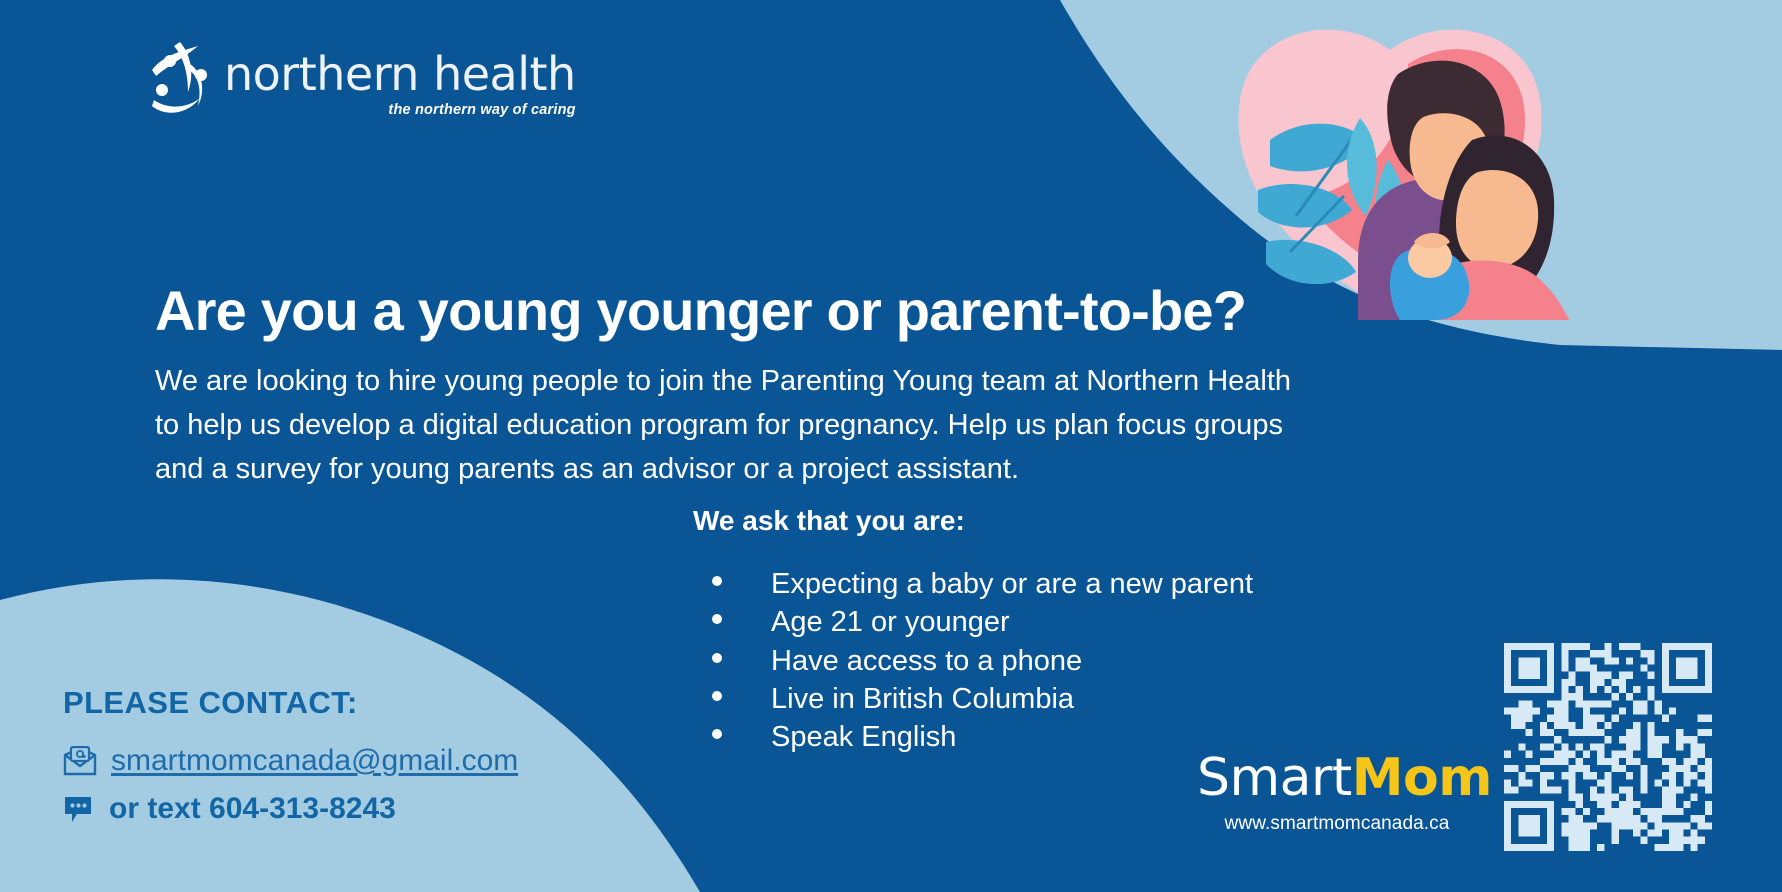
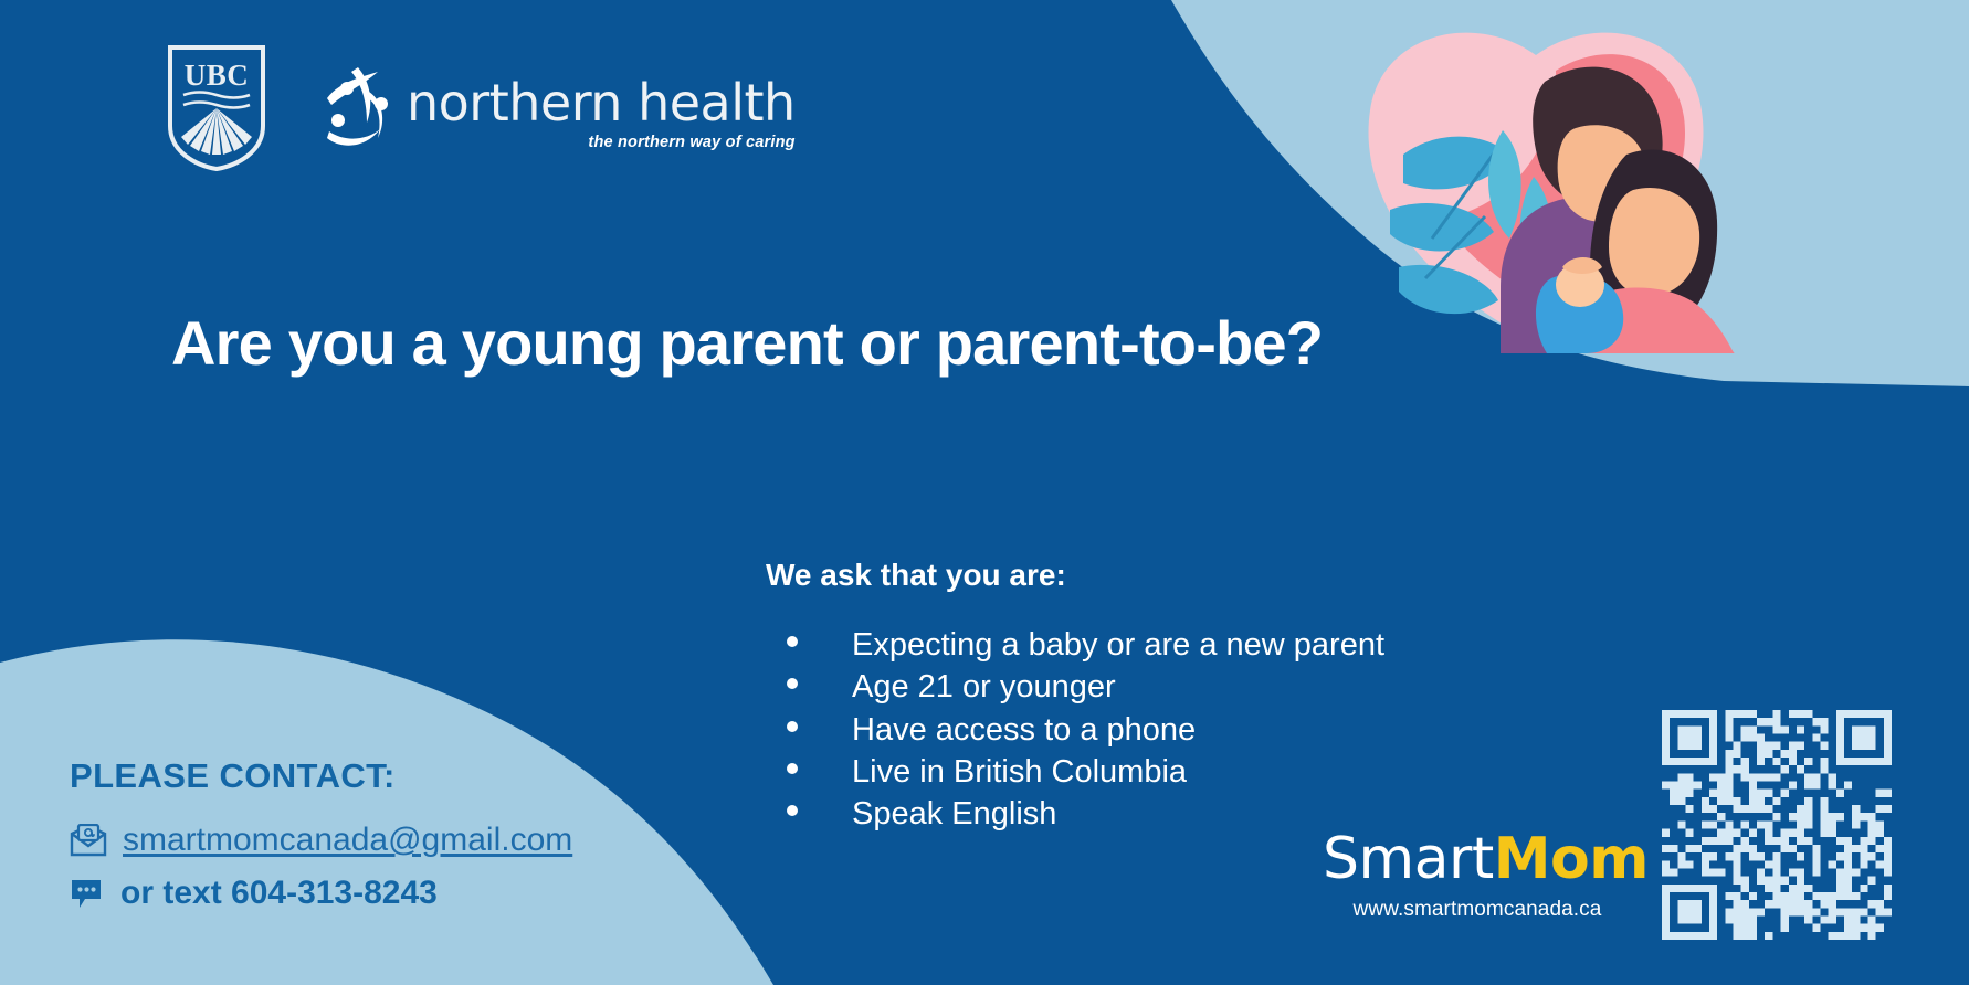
+ UBC
  northern health
  the northern way of caring
- Are you a young younger or parent-to-be?
+ Are you a young parent or parent-to-be?
- We are looking to hire young people to join the Parenting Young team at Northern Health to help us develop a digital education program for pregnancy. Help us plan focus groups and a survey for young parents as an advisor or a project assistant.
  We ask that you are:
  Expecting a baby or are a new parent
  Age 21 or younger
  Have access to a phone
  Live in British Columbia
  Speak English
  PLEASE CONTACT:
  smartmomcanada@gmail.com
  or text 604-313-8243
  SmartMom
  www.smartmomcanada.ca
